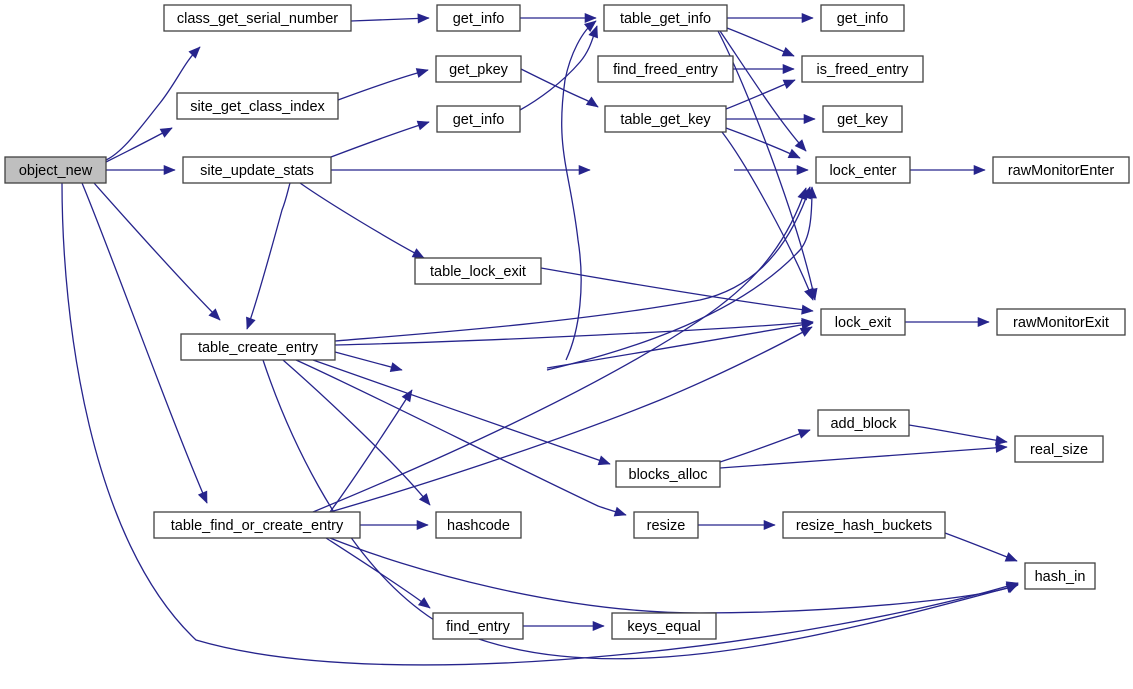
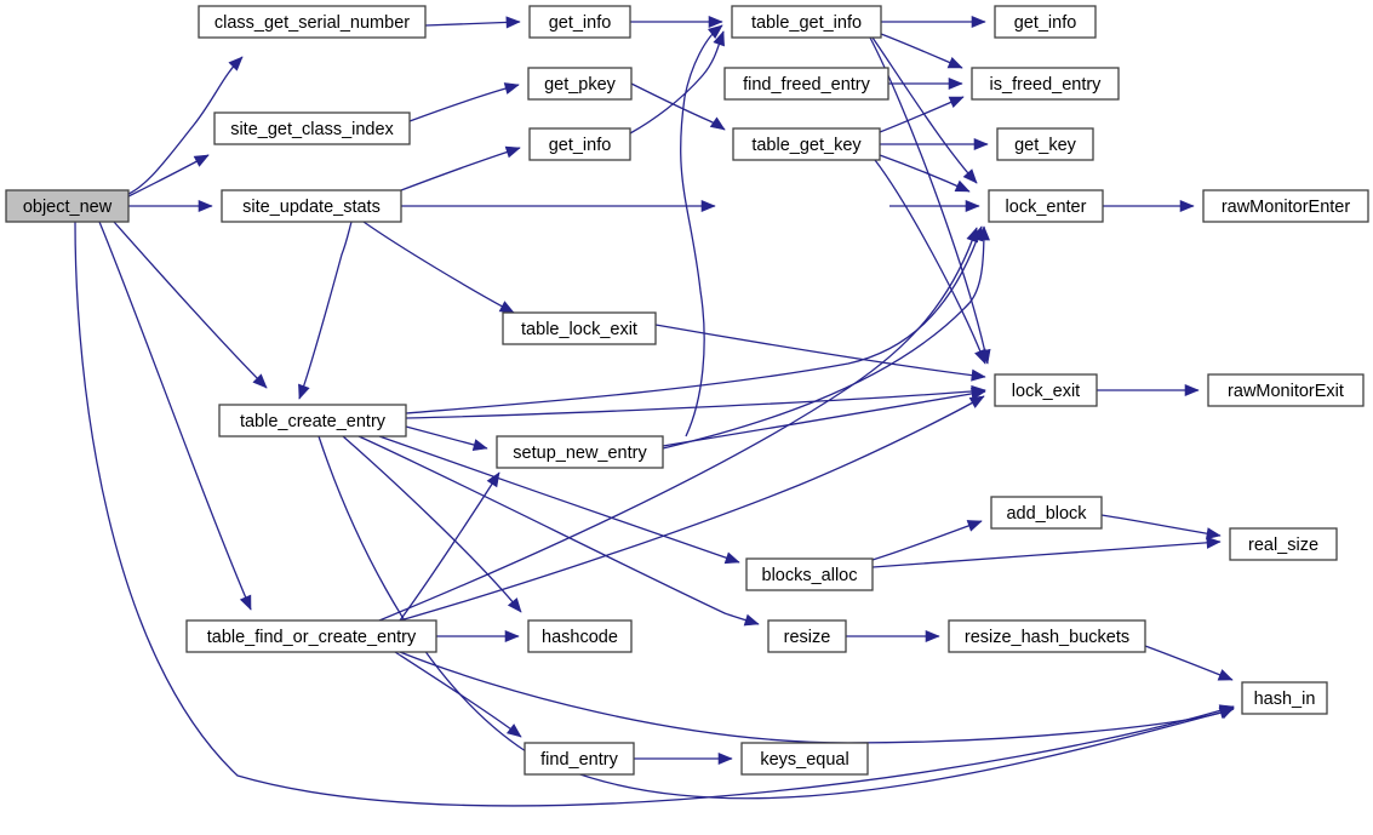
  object_new
  class_get_serial_number
  site_get_class_index
  site_update_stats
  get_info
  get_pkey
  get_info
  table_get_info
  find_freed_entry
  table_get_key
  get_info
  is_freed_entry
  get_key
  lock_enter
  rawMonitorEnter
  table_lock_exit
  lock_exit
  rawMonitorExit
  table_create_entry
+ setup_new_entry
  add_block
  real_size
  blocks_alloc
  table_find_or_create_entry
  hashcode
  resize
  resize_hash_buckets
  hash_in
  find_entry
  keys_equal
